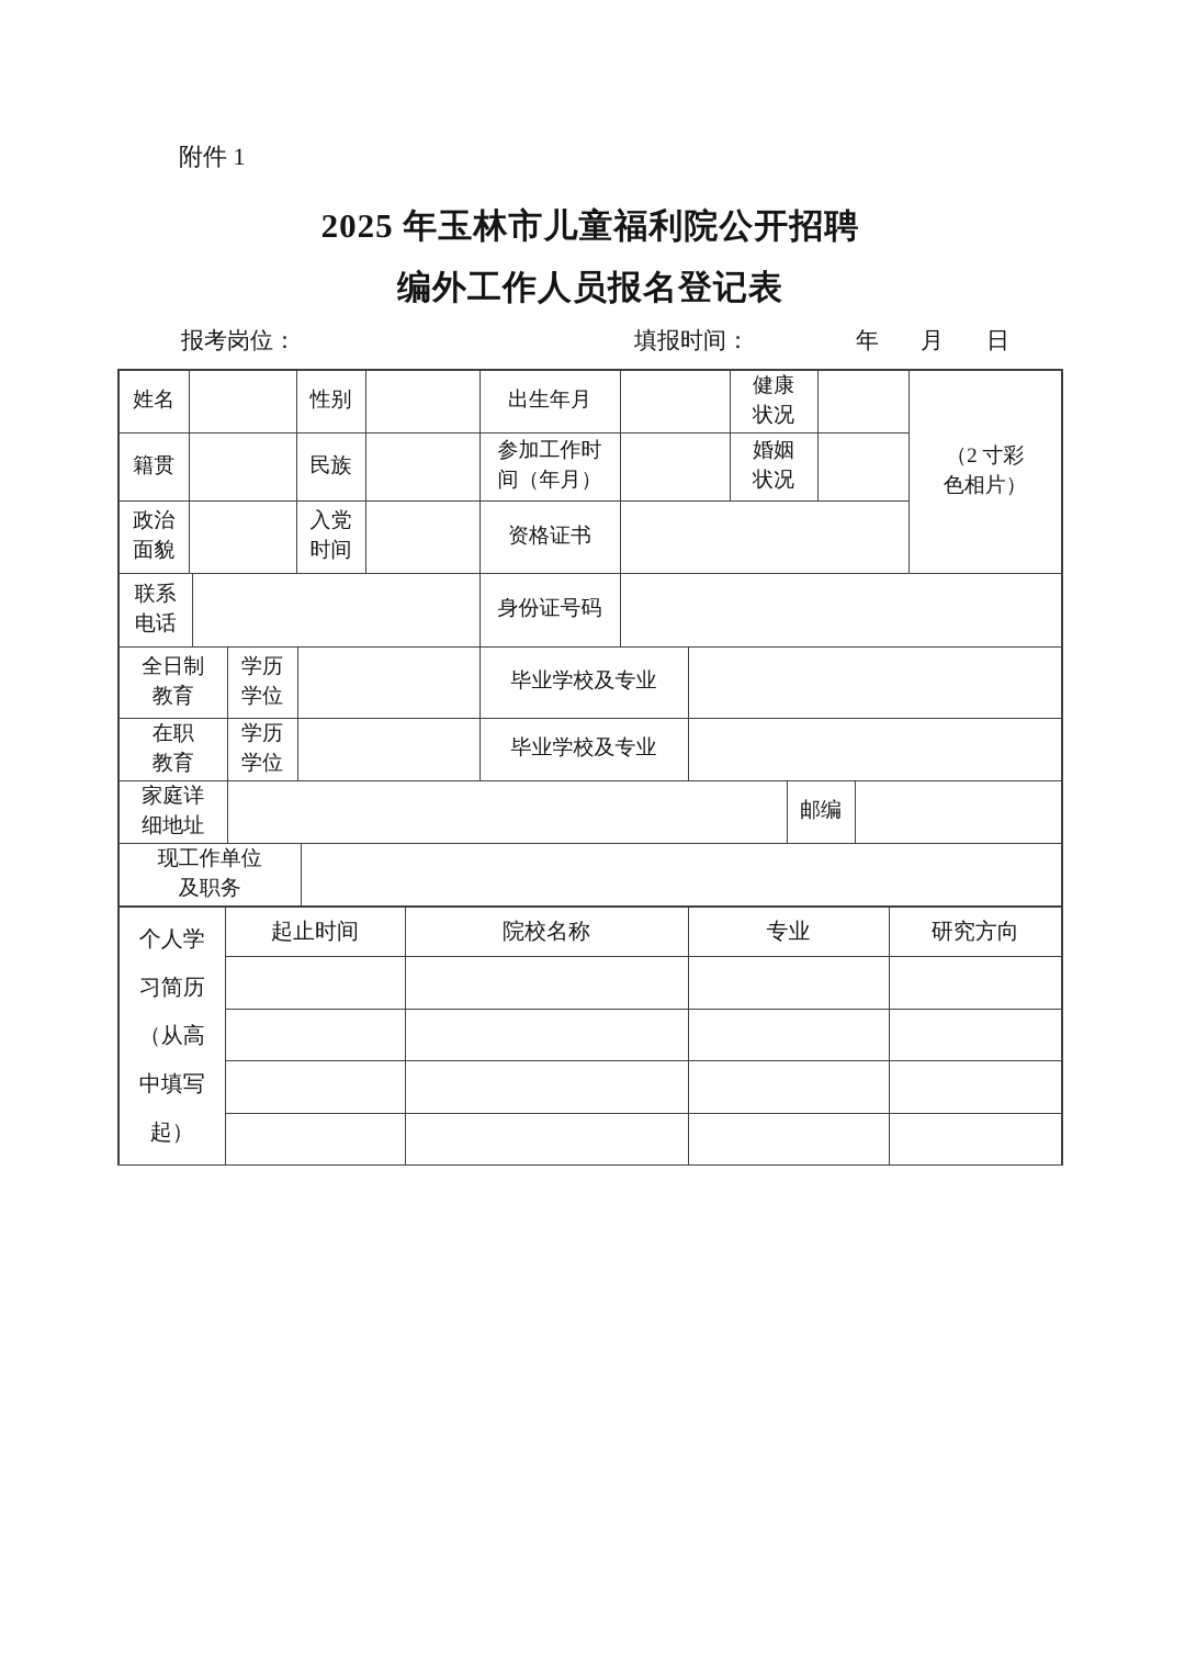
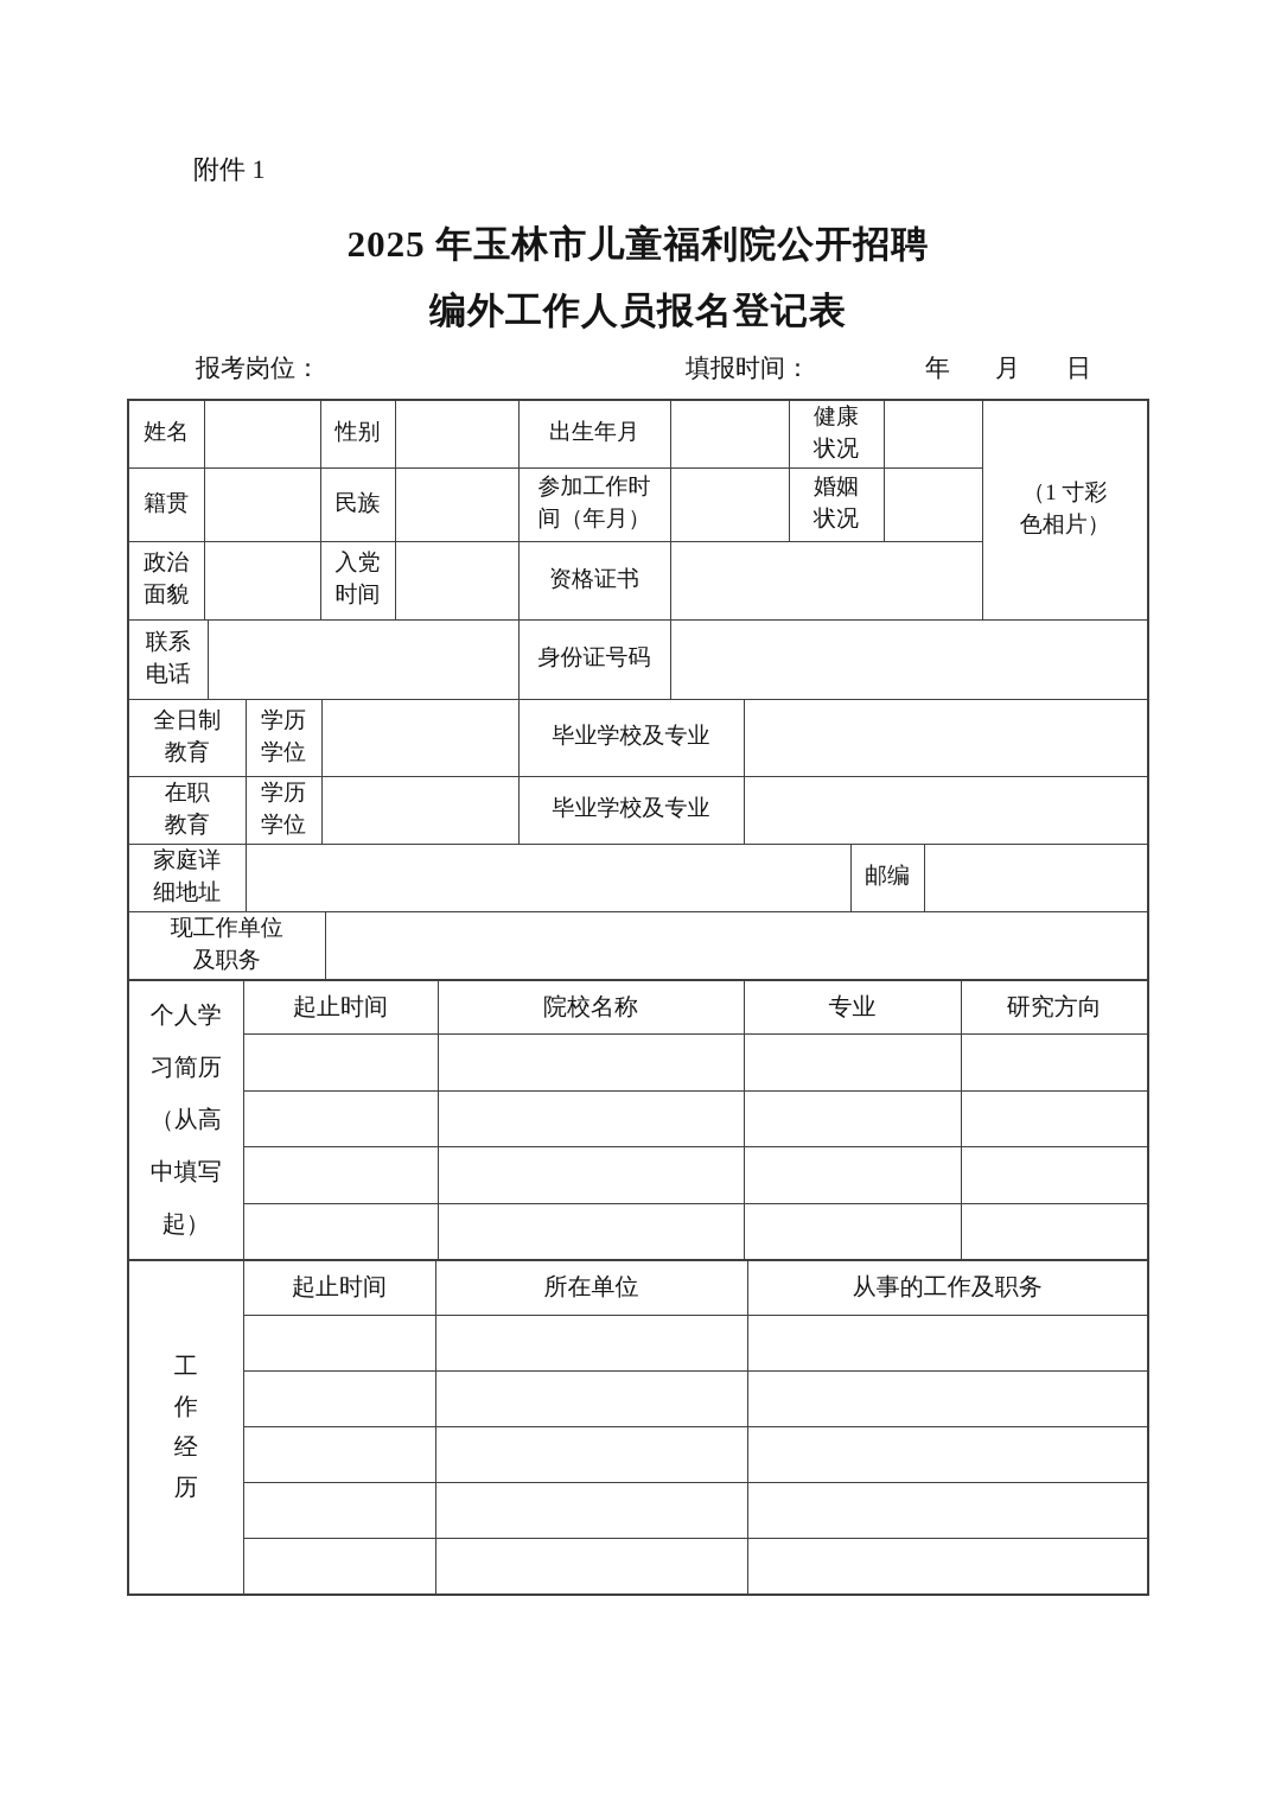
  附件 1
  2025 年玉林市儿童福利院公开招聘
  编外工作人员报名登记表
  报考岗位：
  填报时间：
  年
  月
  日
- 姓名		性别		出生年月		健康 状况		（2 寸彩 色相片）
+ 姓名		性别		出生年月		健康 状况		（1 寸彩 色相片）
  籍贯		民族		参加工作时 间（年月）		婚姻 状况
  政治 面貌		入党 时间		资格证书
  联系 电话		身份证号码
  全日制 教育	学历 学位		毕业学校及专业
  在职 教育	学历 学位		毕业学校及专业
  家庭详 细地址		邮编
  现工作单位 及职务
  个人学 习简历 （从高 中填写 起）	起止时间	院校名称	专业	研究方向
+ 工 作 经 历	起止时间	所在单位	从事的工作及职务
